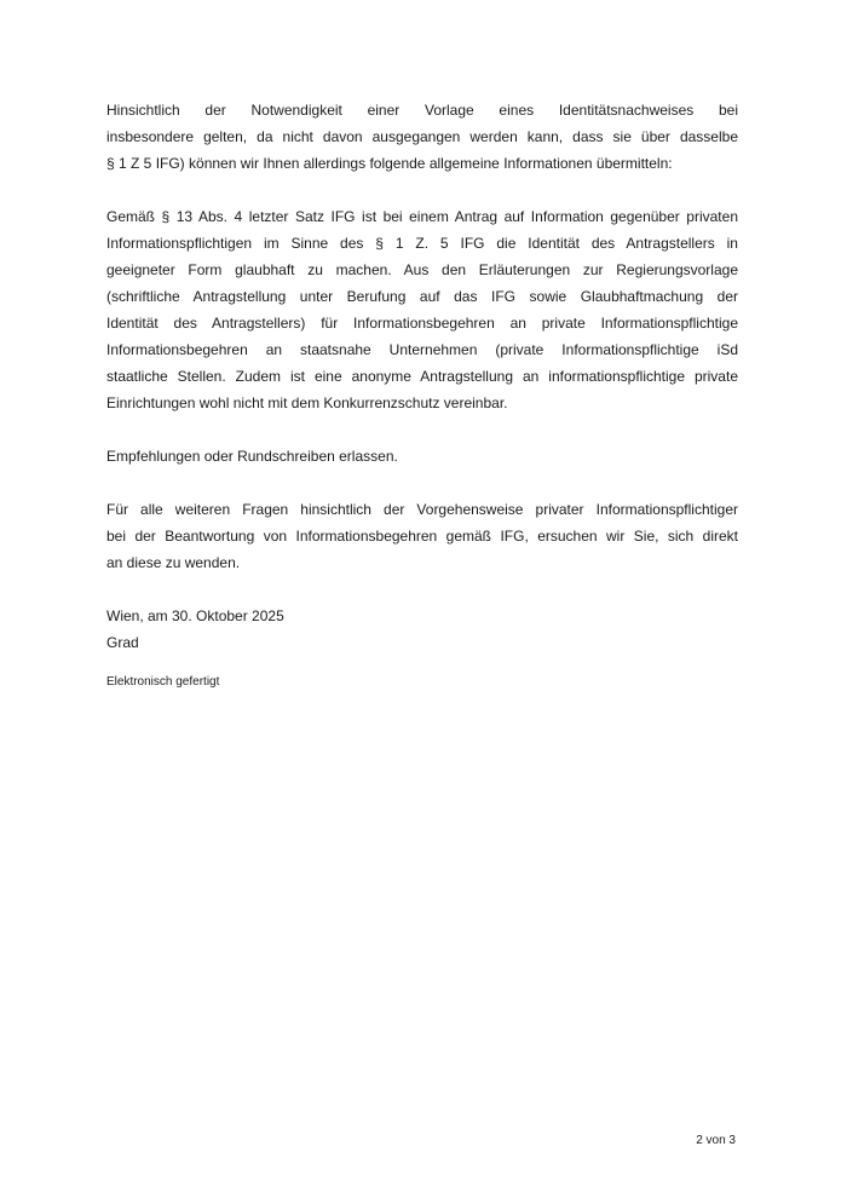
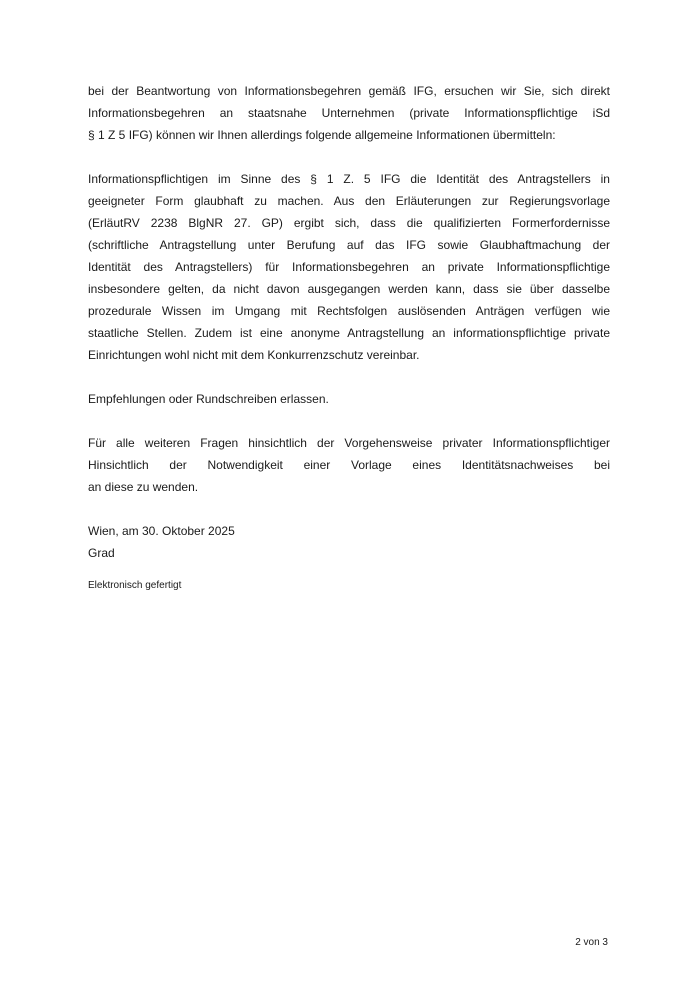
- Hinsichtlich der Notwendigkeit einer Vorlage eines Identitätsnachweises bei
+ bei der Beantwortung von Informationsbegehren gemäß IFG, ersuchen wir Sie, sich direkt
- insbesondere gelten, da nicht davon ausgegangen werden kann, dass sie über dasselbe
+ Informationsbegehren an staatsnahe Unternehmen (private Informationspflichtige iSd
  § 1 Z 5 IFG) können wir Ihnen allerdings folgende allgemeine Informationen übermitteln:
- Gemäß § 13 Abs. 4 letzter Satz IFG ist bei einem Antrag auf Information gegenüber privaten
  Informationspflichtigen im Sinne des § 1 Z. 5 IFG die Identität des Antragstellers in
  geeigneter Form glaubhaft zu machen. Aus den Erläuterungen zur Regierungsvorlage
+ (ErläutRV 2238 BlgNR 27. GP) ergibt sich, dass die qualifizierten Formerfordernisse
  (schriftliche Antragstellung unter Berufung auf das IFG sowie Glaubhaftmachung der
  Identität des Antragstellers) für Informationsbegehren an private Informationspflichtige
- Informationsbegehren an staatsnahe Unternehmen (private Informationspflichtige iSd
+ insbesondere gelten, da nicht davon ausgegangen werden kann, dass sie über dasselbe
+ prozedurale Wissen im Umgang mit Rechtsfolgen auslösenden Anträgen verfügen wie
  staatliche Stellen. Zudem ist eine anonyme Antragstellung an informationspflichtige private
  Einrichtungen wohl nicht mit dem Konkurrenzschutz vereinbar.
  Empfehlungen oder Rundschreiben erlassen.
  Für alle weiteren Fragen hinsichtlich der Vorgehensweise privater Informationspflichtiger
- bei der Beantwortung von Informationsbegehren gemäß IFG, ersuchen wir Sie, sich direkt
+ Hinsichtlich der Notwendigkeit einer Vorlage eines Identitätsnachweises bei
  an diese zu wenden.
  Wien, am 30. Oktober 2025
  Grad
  Elektronisch gefertigt
  2 von 3
